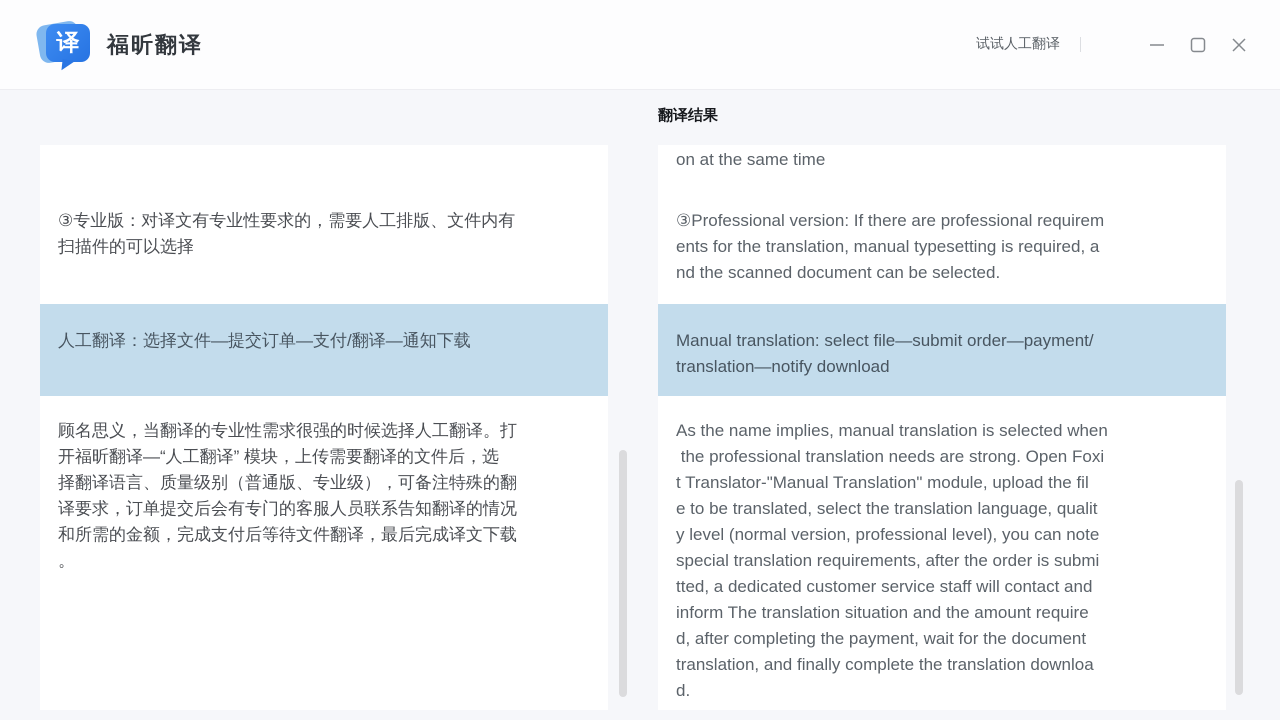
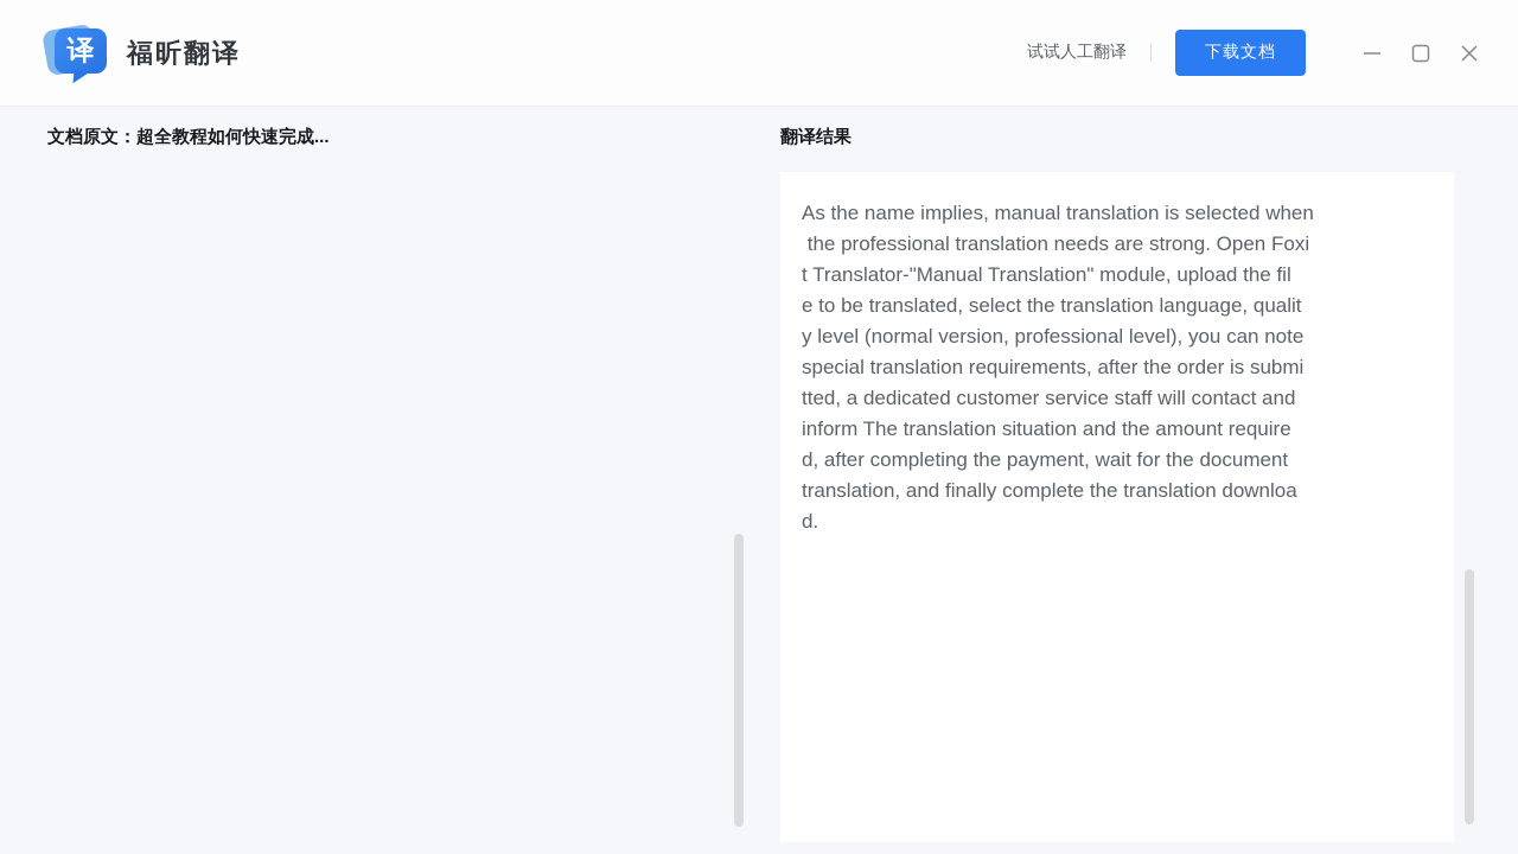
  译
  福昕翻译
  试试人工翻译
+ 下载文档
+ 文档原文：超全教程如何快速完成...
  翻译结果
- ③专业版：对译文有专业性要求的，需要人工排版、文件内有
- 扫描件的可以选择
- 人工翻译：选择文件—提交订单—支付/翻译—通知下载
- 顾名思义，当翻译的专业性需求很强的时候选择人工翻译。打
- 开福昕翻译—“人工翻译” 模块，上传需要翻译的文件后，选
- 择翻译语言、质量级别（普通版、专业级），可备注特殊的翻
- 译要求，订单提交后会有专门的客服人员联系告知翻译的情况
- 和所需的金额，完成支付后等待文件翻译，最后完成译文下载
- 。
- on at the same time
- ③Professional version: If there are professional requirem
- ents for the translation, manual typesetting is required, a
- nd the scanned document can be selected.
- Manual translation: select file—submit order—payment/
- translation—notify download
  As the name implies, manual translation is selected when
  the professional translation needs are strong. Open Foxi
  t Translator-"Manual Translation" module, upload the fil
  e to be translated, select the translation language, qualit
  y level (normal version, professional level), you can note
  special translation requirements, after the order is submi
  tted, a dedicated customer service staff will contact and
  inform The translation situation and the amount require
  d, after completing the payment, wait for the document
  translation, and finally complete the translation downloa
  d.
